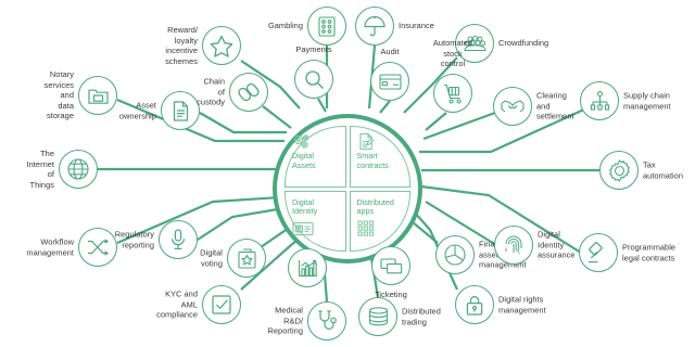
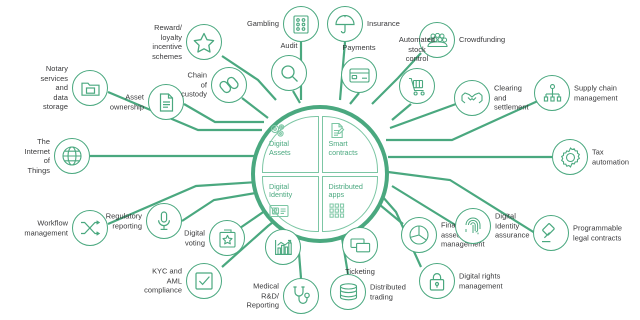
  Digital
  Assets
  Smart
  contracts
  Digital
  Identity
  Distributed
  apps
  Notary
  services and
  data storage
  Asset
  ownership
  Chain of
  custody
  Reward/
  loyalty
  incentive
  schemes
  Gambling
- Payments
+ Audit
  Insurance
- Audit
+ Payments
  Crowdfunding
  Automated
  stock control
  Clearing and
  settlement
  Supply chain
  management
  The Internet
  of Things
  Tax
  automation
  Workflow
  management
  Regulatory
  reporting
  Digital
  voting
  KYC and AML
  compliance
  Medical R&D/
  Reporting
  Distributed
  trading
  Ticketing
  management
  Digital rights
  management
  Digital
  Identity
  assurance
  Programmable
  legal contracts
